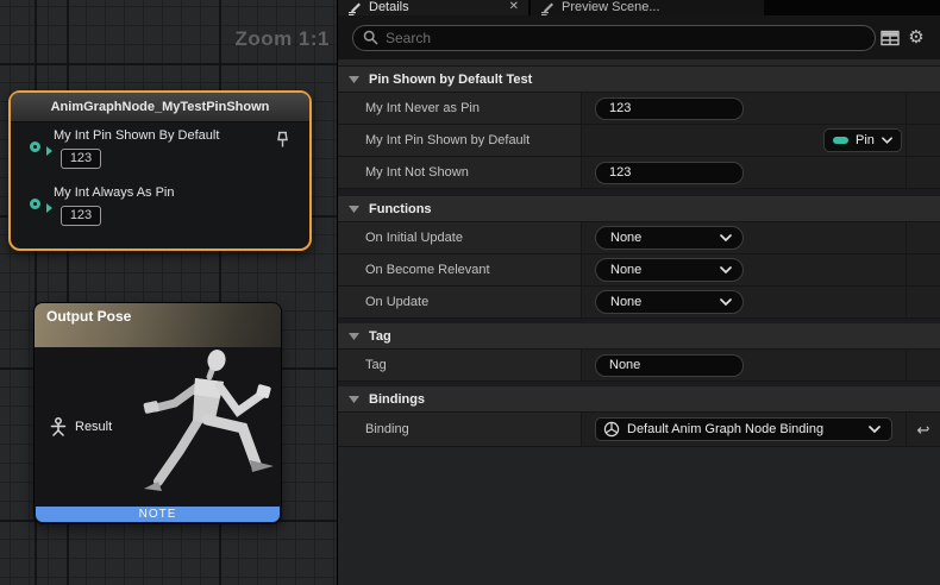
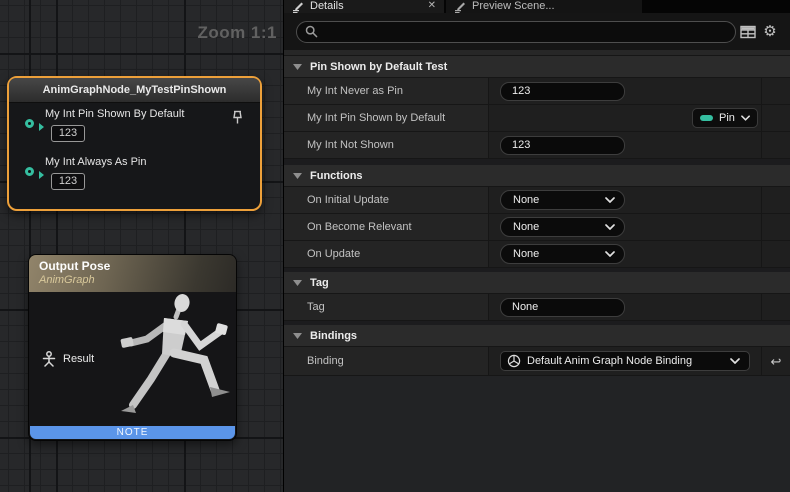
  Zoom 1:1
  AnimGraphNode_MyTestPinShown
  My Int Pin Shown By Default
  123
  My Int Always As Pin
  123
  Output Pose
+ AnimGraph
  Result
  NOTE
  Details
  ✕
  Preview Scene...
- Search
  ⚙
  Pin Shown by Default Test
  My Int Never as Pin
  123
  My Int Pin Shown by Default
  Pin
  My Int Not Shown
  123
  Functions
  On Initial Update
  None
  On Become Relevant
  None
  On Update
  None
  Tag
  Tag
  None
  Bindings
  Binding
  Default Anim Graph Node Binding
  ↩
